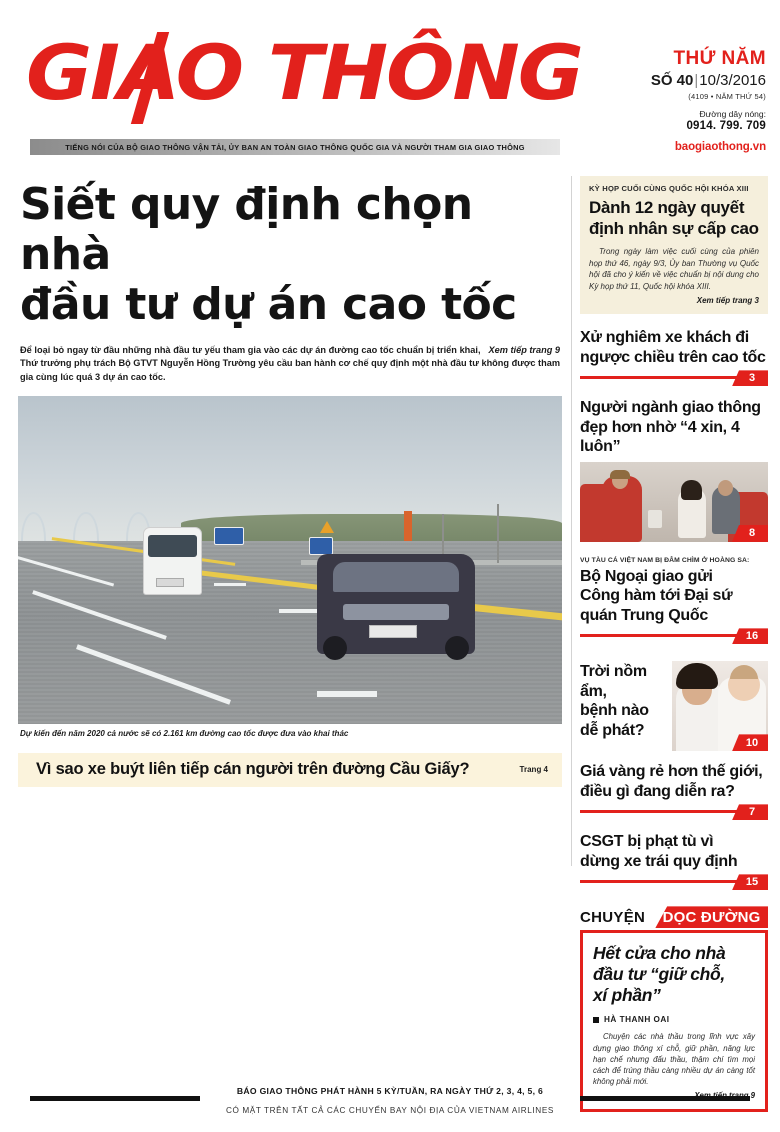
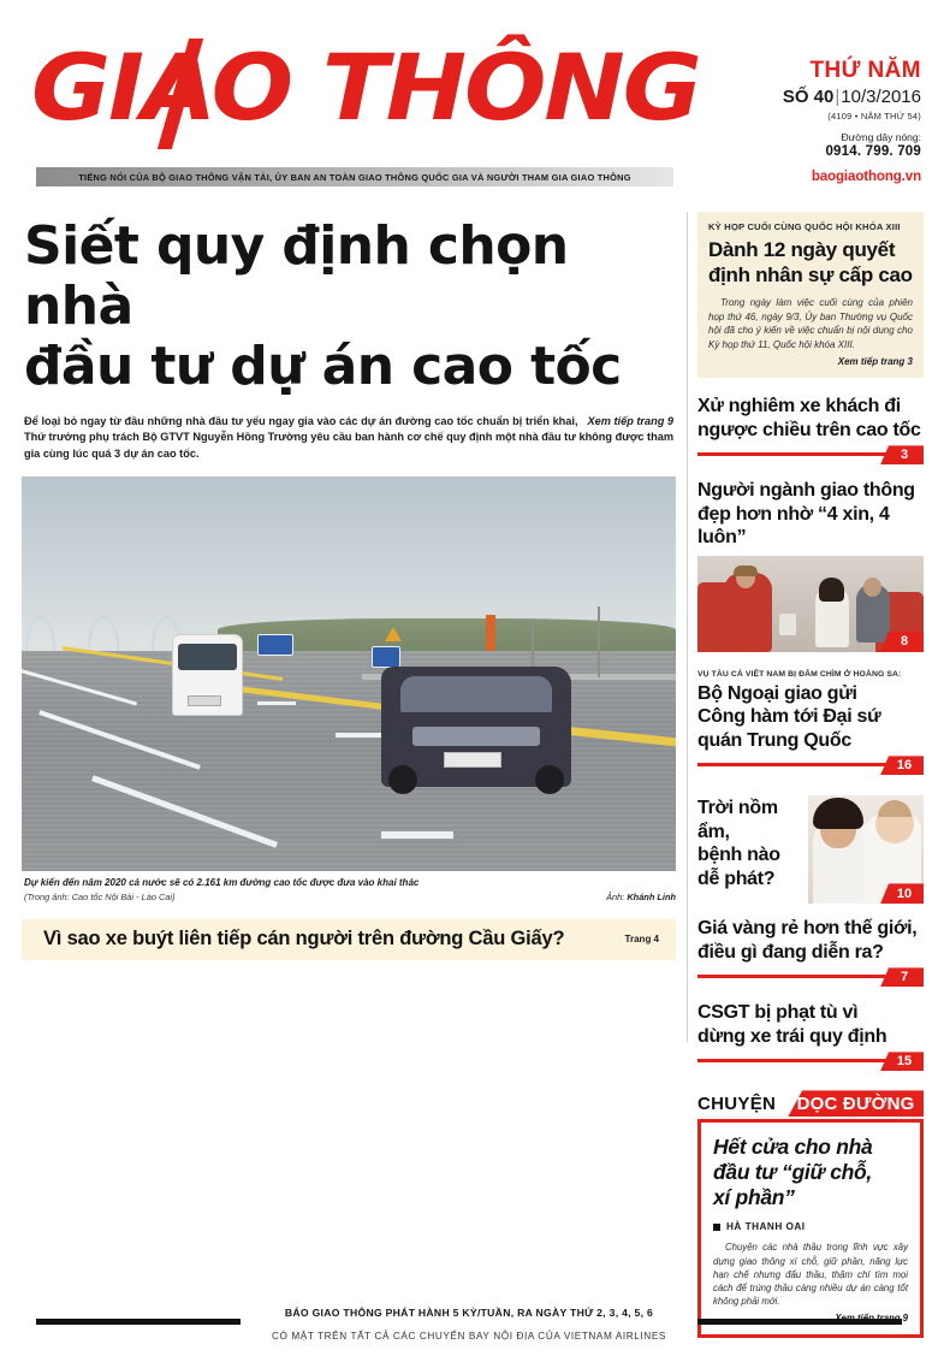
  GIO THÔNG
  TIẾNG NÓI CỦA BỘ GIAO THÔNG VẬN TẢI, ỦY BAN AN TOÀN GIAO THÔNG QUỐC GIA VÀ NGƯỜI THAM GIA GIAO THÔNG
  THỨ NĂM
  SỐ 40|10/3/2016
  (4109 • NĂM THỨ 54)
  Đường dây nóng:
  0914. 799. 709
  baogiaothong.vn
  Siết quy định chọn nhà
  đầu tư dự án cao tốc
  Xem tiếp trang 9
- Để loại bỏ ngay từ đầu những nhà đầu tư yếu tham gia vào các dự án đường cao tốc chuẩn bị triển khai, Thứ trưởng phụ trách Bộ GTVT Nguyễn Hồng Trường yêu cầu ban hành cơ chế quy định một nhà đầu tư không được tham gia cùng lúc quá 3 dự án cao tốc.
+ Để loại bỏ ngay từ đầu những nhà đầu tư yếu ngay gia vào các dự án đường cao tốc chuẩn bị triển khai, Thứ trưởng phụ trách Bộ GTVT Nguyễn Hồng Trường yêu cầu ban hành cơ chế quy định một nhà đầu tư không được tham gia cùng lúc quá 3 dự án cao tốc.
  Dự kiến đến năm 2020 cả nước sẽ có 2.161 km đường cao tốc được đưa vào khai thác
+ (Trong ảnh: Cao tốc Nội Bài - Lào Cai)
+ Ảnh: Khánh Linh
  Vì sao xe buýt liên tiếp cán người trên đường Cầu Giấy?
  Trang 4
  KỲ HỌP CUỐI CÙNG QUỐC HỘI KHÓA XIII
  Dành 12 ngày quyết
  định nhân sự cấp cao
  Trong ngày làm việc cuối cùng của phiên họp thứ 46, ngày 9/3, Ủy ban Thường vụ Quốc hội đã cho ý kiến về việc chuẩn bị nội dung cho Kỳ họp thứ 11, Quốc hội khóa XIII.
  Xem tiếp trang 3
  Xử nghiêm xe khách đi
  ngược chiều trên cao tốc
  3
  Người ngành giao thông
  đẹp hơn nhờ “4 xin, 4 luôn”
  8
  Bộ Ngoại giao gửi
  Công hàm tới Đại sứ
  quán Trung Quốc
  16
  Trời nồm ẩm,
  bệnh nào
  dễ phát?
  10
  Giá vàng rẻ hơn thế giới,
  điều gì đang diễn ra?
  7
  CSGT bị phạt tù vì
  dừng xe trái quy định
  15
  CHUYỆN
  DỌC ĐƯỜNG
  Hết cửa cho nhà
  đầu tư “giữ chỗ,
  xí phần”
  HÀ THANH OAI
  Chuyện các nhà thầu trong lĩnh vực xây dựng giao thông xí chỗ, giữ phần, năng lực hạn chế nhưng đấu thầu, thậm chí tìm mọi cách để trúng thầu càng nhiều dự án càng tốt không phải mới.
  BÁO GIAO THÔNG PHÁT HÀNH 5 KỲ/TUẦN, RA NGÀY THỨ 2, 3, 4, 5, 6
  CÓ MẶT TRÊN TẤT CẢ CÁC CHUYẾN BAY NỘI ĐỊA CỦA VIETNAM AIRLINES
